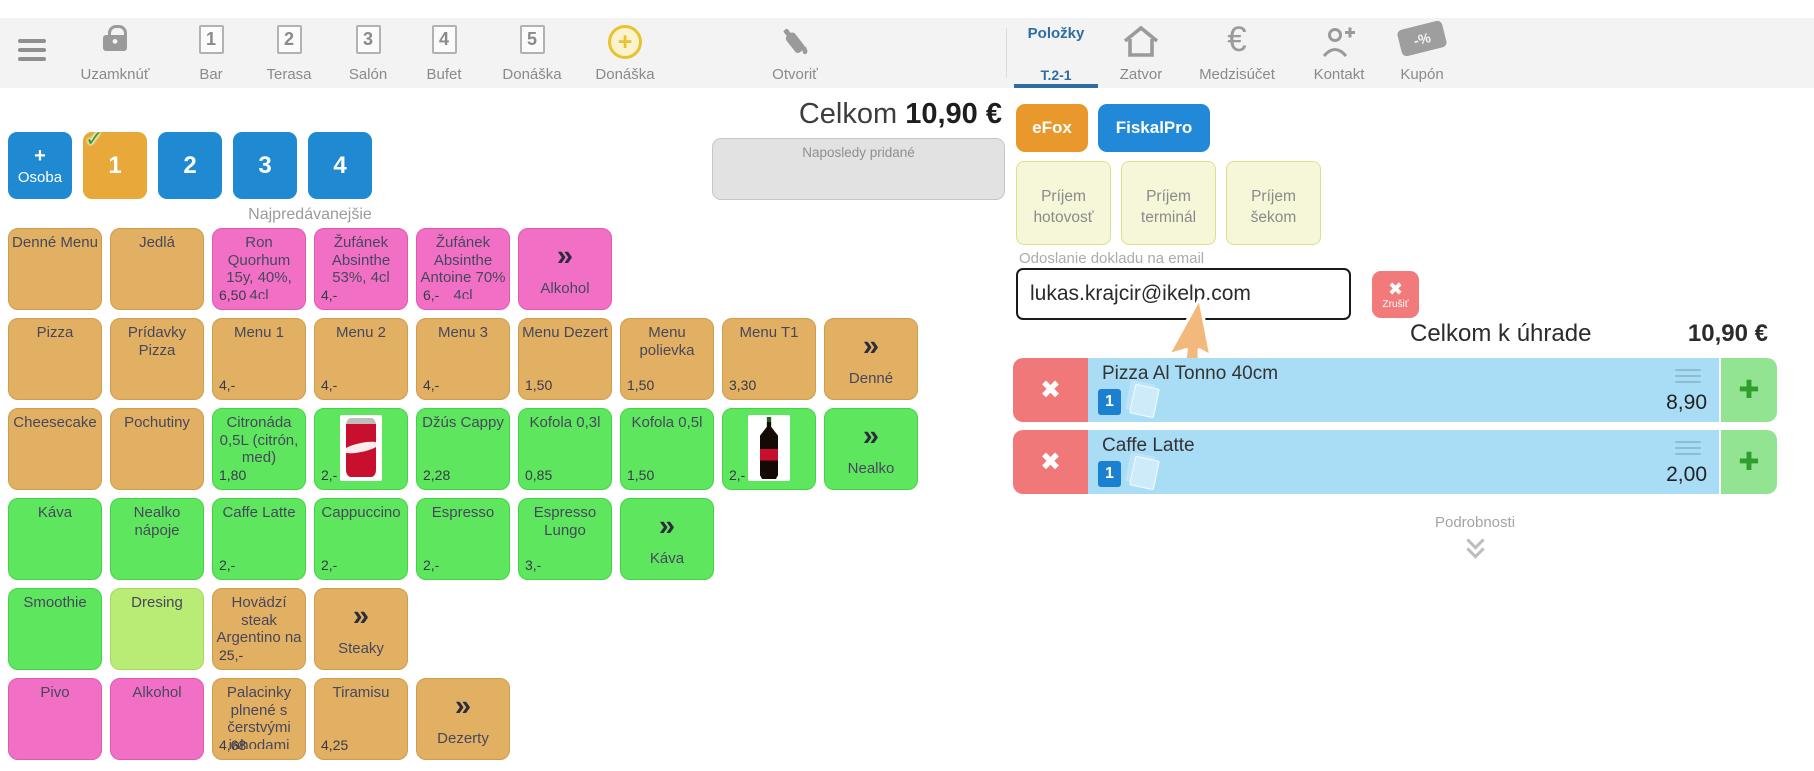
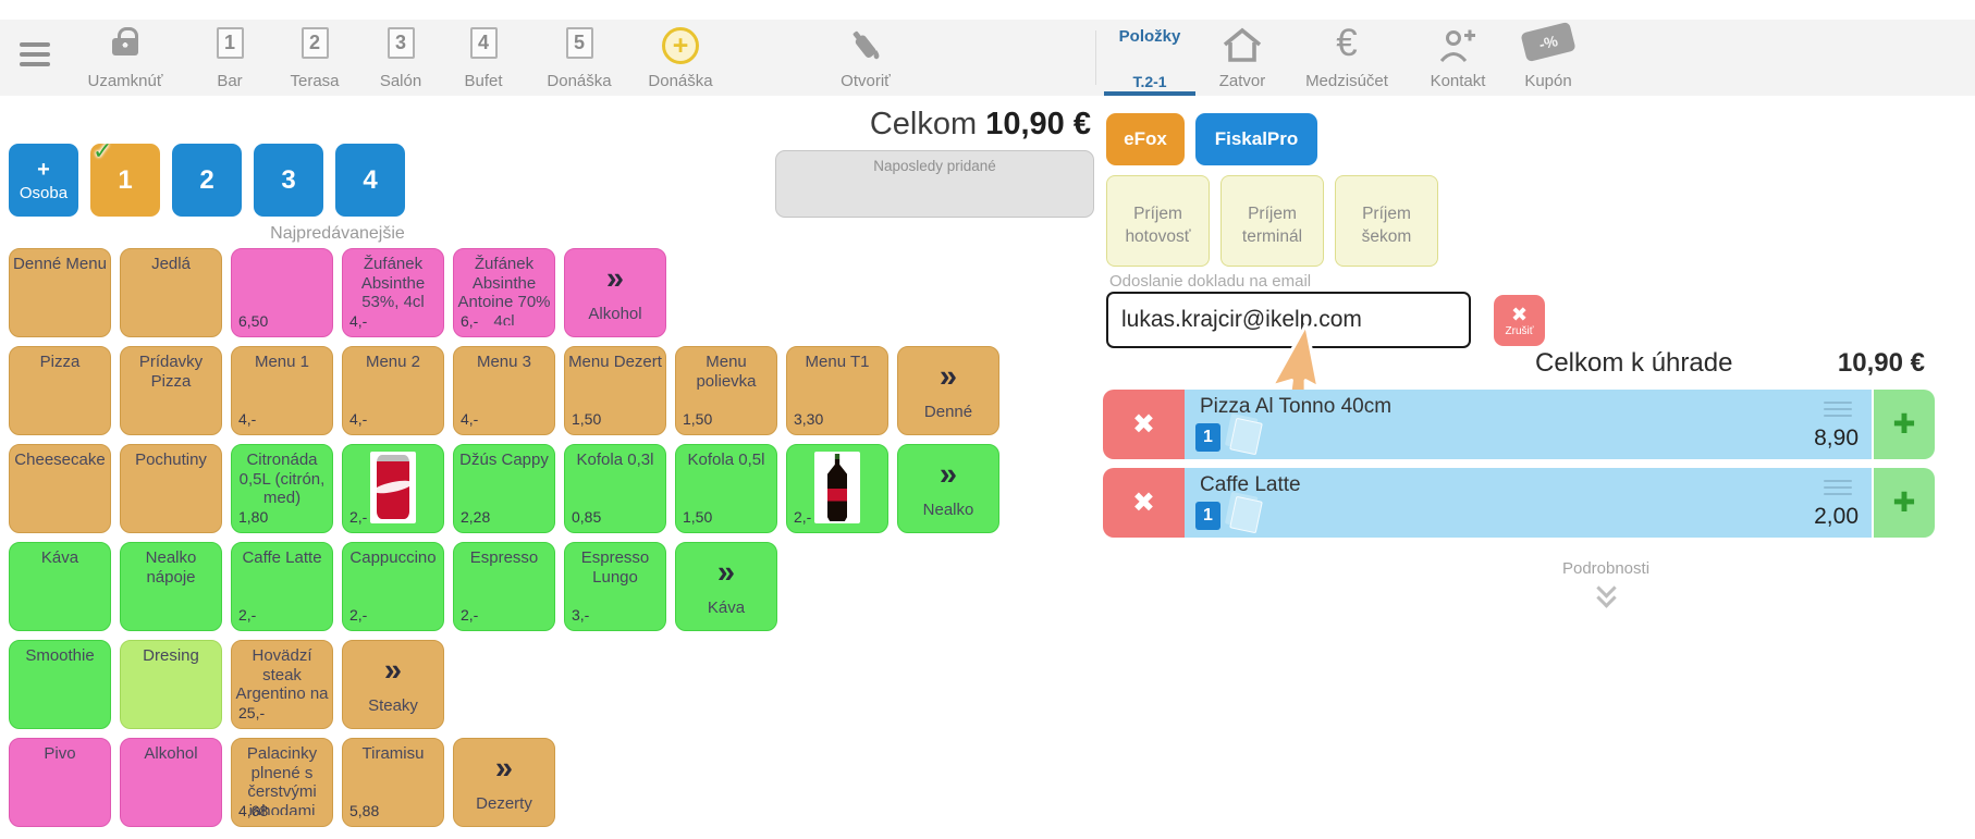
  Uzamknúť
  1
  Bar
  2
  Terasa
  3
  Salón
  4
  Bufet
  5
  Donáška
  +
  Donáška
  Otvoriť
  Položky
  T.2-1
  Zatvor
  €
  Medzisúčet
  Kontakt
  Kupón
  Celkom 10,90 €
  +
  Osoba
  ✓
  1
  2
  3
  4
  Najpredávanejšie
  Denné Menu
  Jedlá
- Ron Quorhum 15y, 40%, 4cl
  6,50
  Žufánek Absinthe 53%, 4cl
  4,-
  Žufánek Absinthe Antoine 70% 4cl
  6,-
  »
  Alkohol
  Pizza
  Prídavky Pizza
  Menu 1
  4,-
  Menu 2
  4,-
  Menu 3
  4,-
  Menu Dezert
  1,50
  Menu polievka
  1,50
  Menu T1
  3,30
  »
  Denné
  Cheesecake
  Pochutiny
  Citronáda 0,5L (citrón, med)
  1,80
  2,-
  Džús Cappy
  2,28
  Kofola 0,3l
  0,85
  Kofola 0,5l
  1,50
  2,-
  »
  Nealko
  Káva
  Nealko nápoje
  Caffe Latte
  2,-
  Cappuccino
  2,-
  Espresso
  2,-
  Espresso Lungo
  3,-
  »
  Káva
  Smoothie
  Dresing
  Hovädzí steak Argentino na
  25,-
  »
  Steaky
  Pivo
  Alkohol
  Palacinky plnené s čerstvými jahodami
  4,68
  Tiramisu
- 4,25
+ 5,88
  »
  Dezerty
  Naposledy pridané
  eFox
  FiskalPro
  Príjem hotovosť
  Príjem terminál
  Príjem šekom
  Odoslanie dokladu na email
  lukas.krajcir@ikelp.com
  ✖
  Zrušiť
  Celkom k úhrade
  10,90 €
  ✖
  Pizza Al Tonno 40cm
  1
  8,90
  ✚
  ✖
  Caffe Latte
  1
  2,00
  ✚
  Podrobnosti
